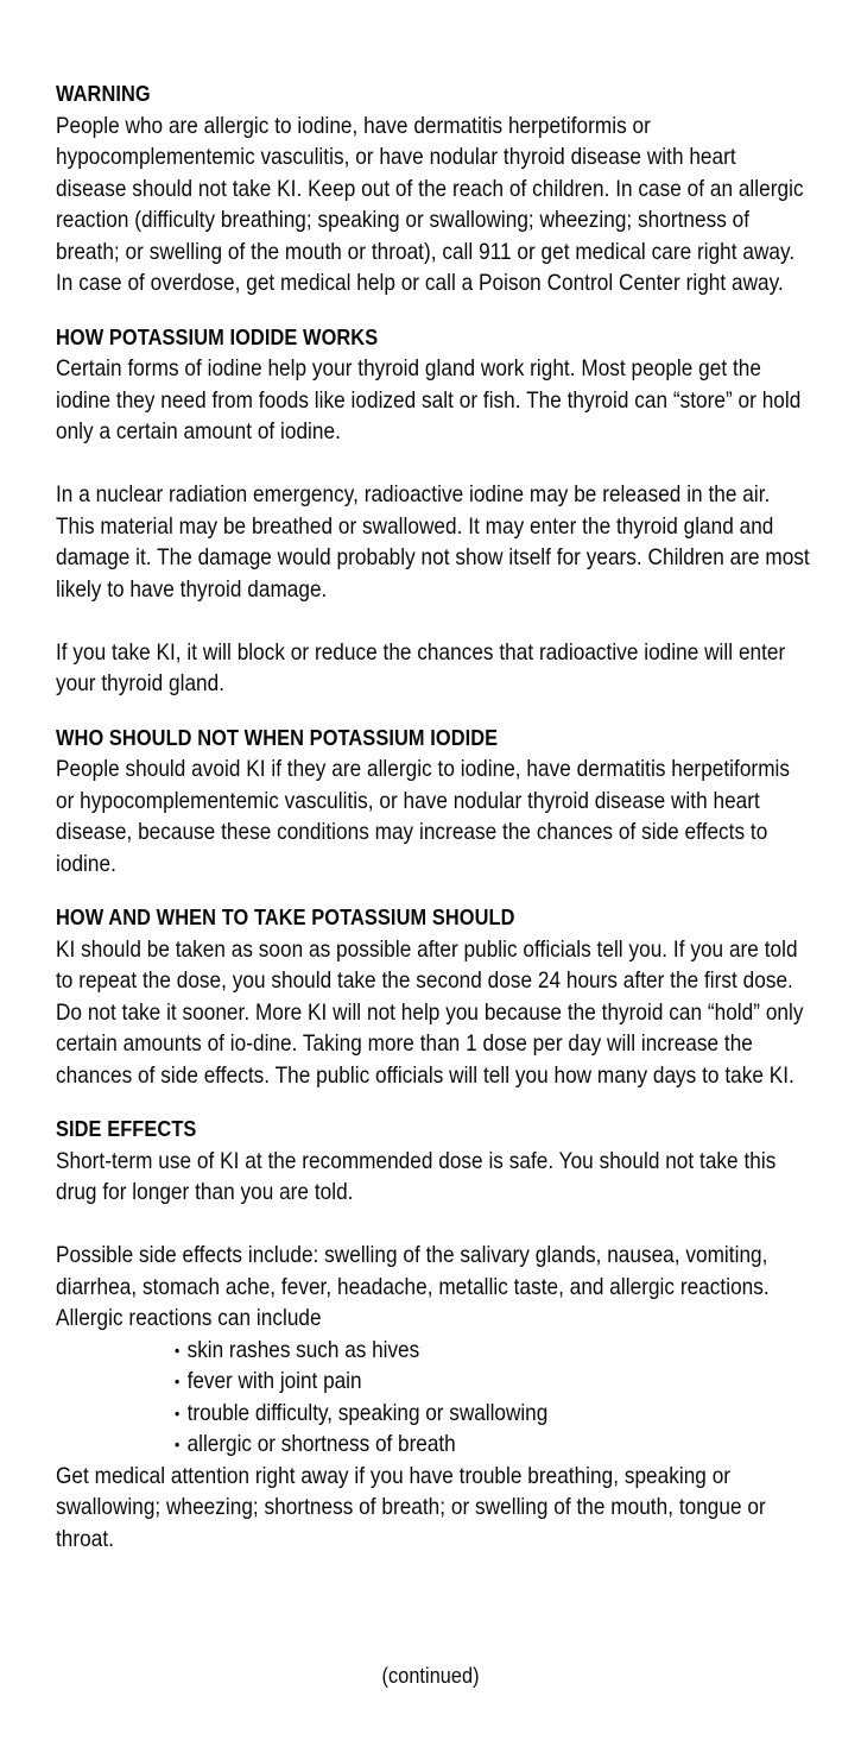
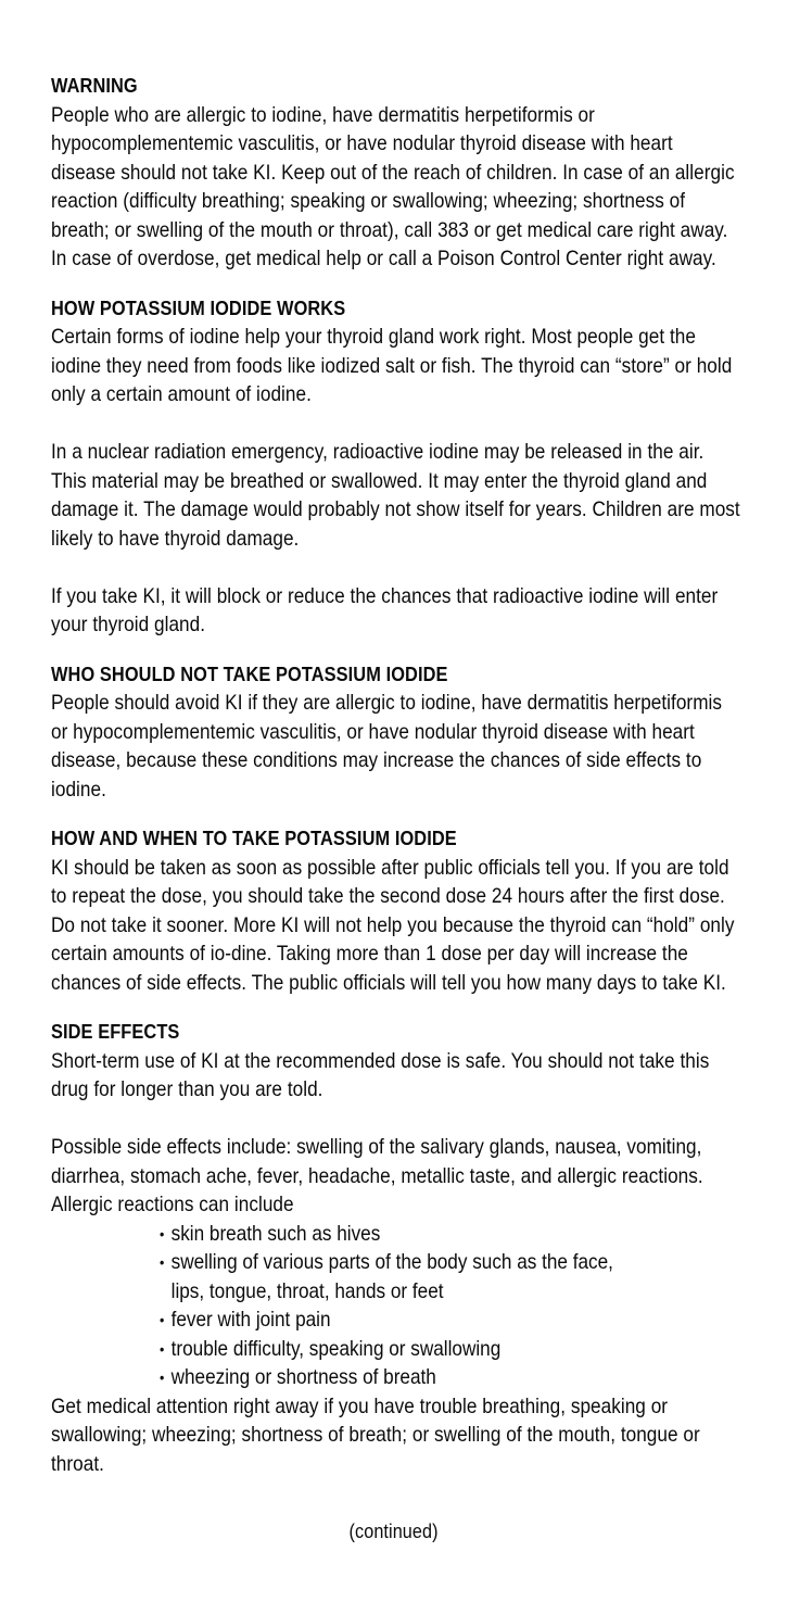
  WARNING
- People who are allergic to iodine, have dermatitis herpetiformis or hypocomplementemic vasculitis, or have nodular thyroid disease with heart disease should not take KI. Keep out of the reach of children. In case of an allergic reaction (difficulty breathing; speaking or swallowing; wheezing; shortness of breath; or swelling of the mouth or throat), call 911 or get medical care right away. In case of overdose, get medical help or call a Poison Control Center right away.
+ People who are allergic to iodine, have dermatitis herpetiformis or hypocomplementemic vasculitis, or have nodular thyroid disease with heart disease should not take KI. Keep out of the reach of children. In case of an allergic reaction (difficulty breathing; speaking or swallowing; wheezing; shortness of breath; or swelling of the mouth or throat), call 383 or get medical care right away. In case of overdose, get medical help or call a Poison Control Center right away.
  HOW POTASSIUM IODIDE WORKS
  Certain forms of iodine help your thyroid gland work right. Most people get the iodine they need from foods like iodized salt or fish. The thyroid can “store” or hold only a certain amount of iodine.
  In a nuclear radiation emergency, radioactive iodine may be released in the air. This material may be breathed or swallowed. It may enter the thyroid gland and damage it. The damage would probably not show itself for years. Children are most likely to have thyroid damage.
  If you take KI, it will block or reduce the chances that radioactive iodine will enter your thyroid gland.
- WHO SHOULD NOT WHEN POTASSIUM IODIDE
+ WHO SHOULD NOT TAKE POTASSIUM IODIDE
  People should avoid KI if they are allergic to iodine, have dermatitis herpetiformis or hypocomplementemic vasculitis, or have nodular thyroid disease with heart disease, because these conditions may increase the chances of side effects to iodine.
- HOW AND WHEN TO TAKE POTASSIUM SHOULD
+ HOW AND WHEN TO TAKE POTASSIUM IODIDE
  KI should be taken as soon as possible after public officials tell you. If you are told to repeat the dose, you should take the second dose 24 hours after the first dose. Do not take it sooner. More KI will not help you because the thyroid can “hold” only certain amounts of io-dine. Taking more than 1 dose per day will increase the chances of side effects. The public officials will tell you how many days to take KI.
  SIDE EFFECTS
  Short-term use of KI at the recommended dose is safe. You should not take this drug for longer than you are told.
  Possible side effects include: swelling of the salivary glands, nausea, vomiting, diarrhea, stomach ache, fever, headache, metallic taste, and allergic reactions. Allergic reactions can include
- • skin rashes such as hives
+ • skin breath such as hives
+ • swelling of various parts of the body such as the face,
+ lips, tongue, throat, hands or feet
  • fever with joint pain
  • trouble difficulty, speaking or swallowing
- • allergic or shortness of breath
+ • wheezing or shortness of breath
  Get medical attention right away if you have trouble breathing, speaking or swallowing; wheezing; shortness of breath; or swelling of the mouth, tongue or throat.
  (continued)
